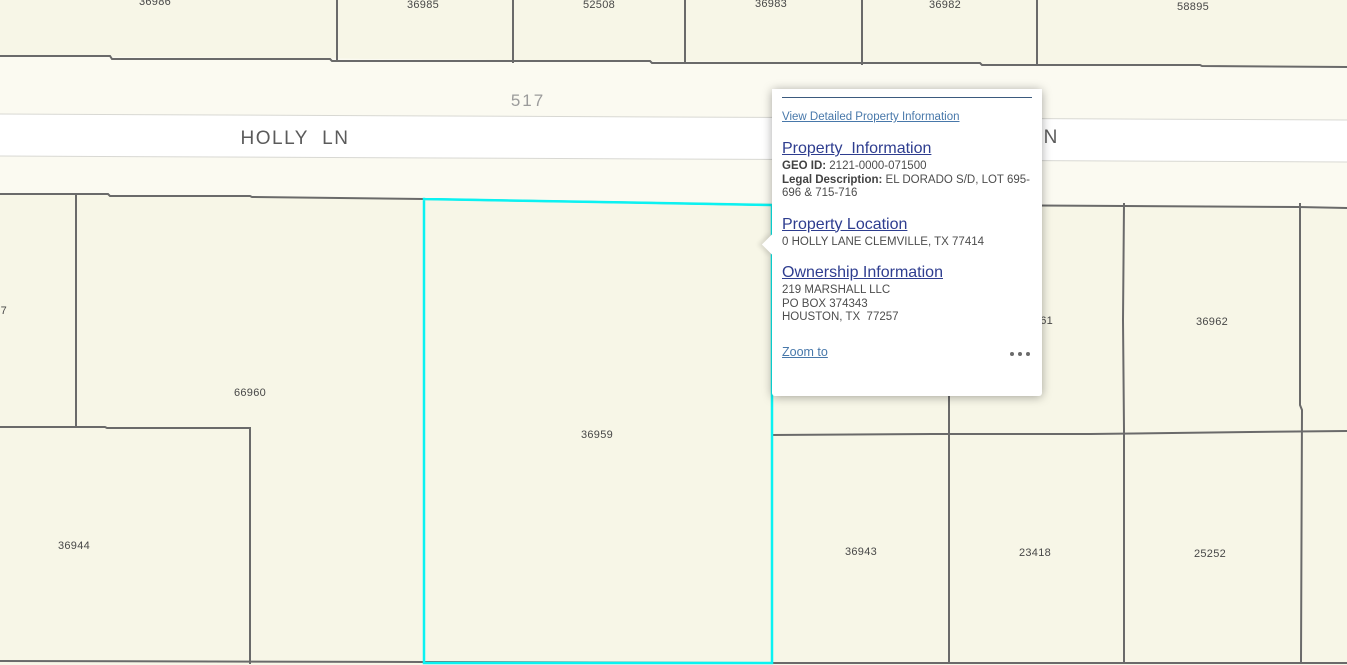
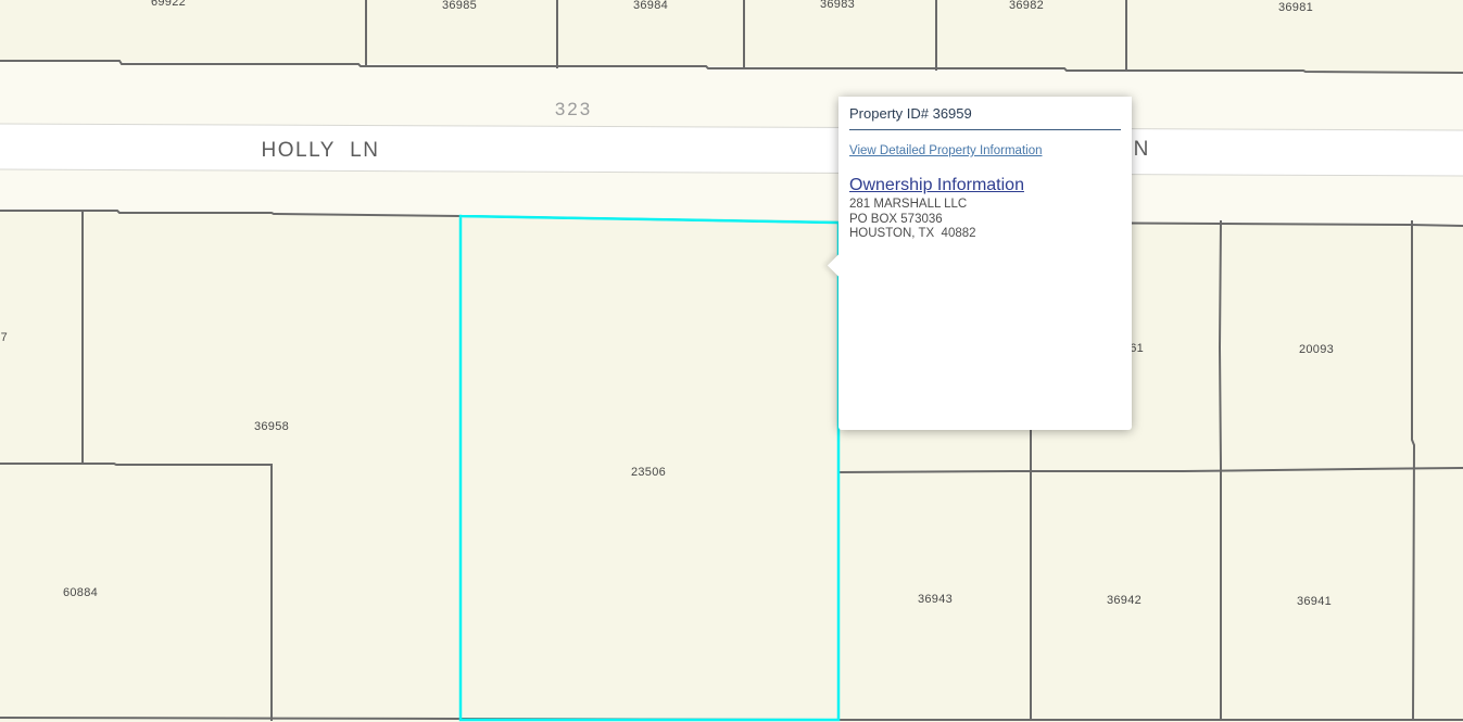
- 36986
+ 69922
  36985
- 52508
+ 36984
  36983
  36982
- 58895
+ 36981
- 66960
+ 36958
- 36959
+ 23506
- 36962
+ 20093
- 36944
+ 60884
  36943
- 23418
+ 36942
- 25252
+ 36941
  HOLLY LN
  N
- 517
+ 323
+ Property ID# 36959
  View Detailed Property Information
- Property Information
- GEO ID: 2121-0000-071500
- Legal Description: EL DORADO S/D, LOT 695-696 & 715-716
- Property Location
- 0 HOLLY LANE CLEMVILLE, TX 77414
  Ownership Information
- 219 MARSHALL LLC
+ 281 MARSHALL LLC
- PO BOX 374343
+ PO BOX 573036
- HOUSTON, TX 77257
+ HOUSTON, TX 40882
- Zoom to
